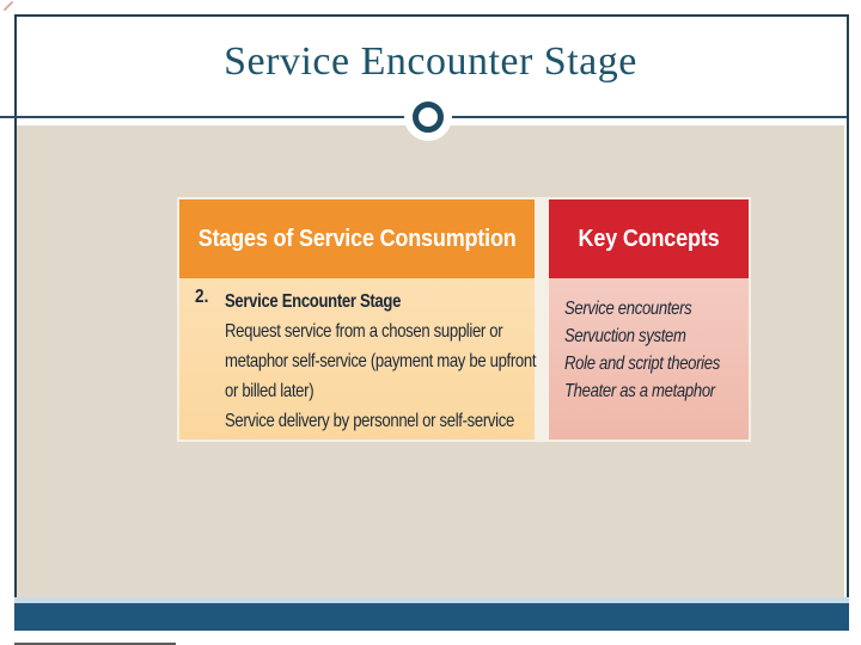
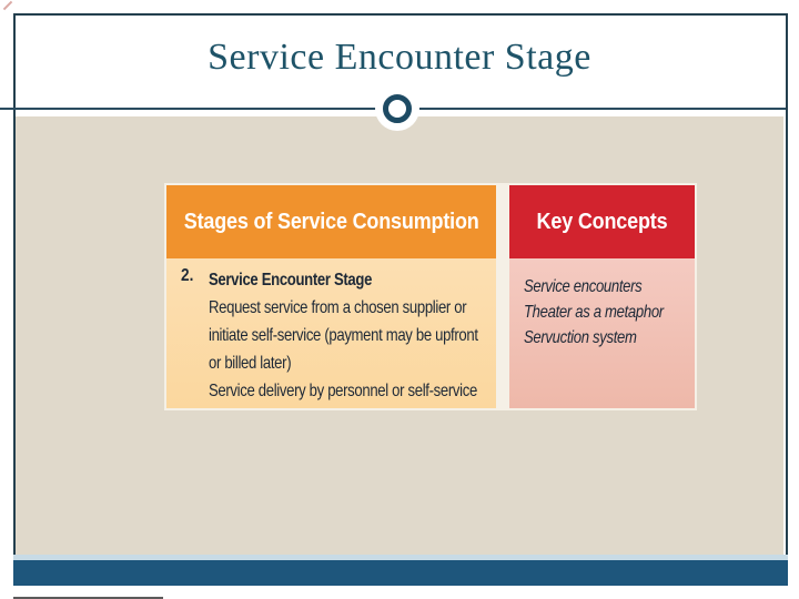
  Service Encounter Stage
  Stages of Service Consumption
  Key Concepts
  2.
  Service Encounter Stage
  Request service from a chosen supplier or
- metaphor self-service (payment may be upfront
+ initiate self-service (payment may be upfront
  or billed later)
  Service delivery by personnel or self-service
  Service encounters
- Servuction system
+ Theater as a metaphor
- Role and script theories
- Theater as a metaphor
+ Servuction system
